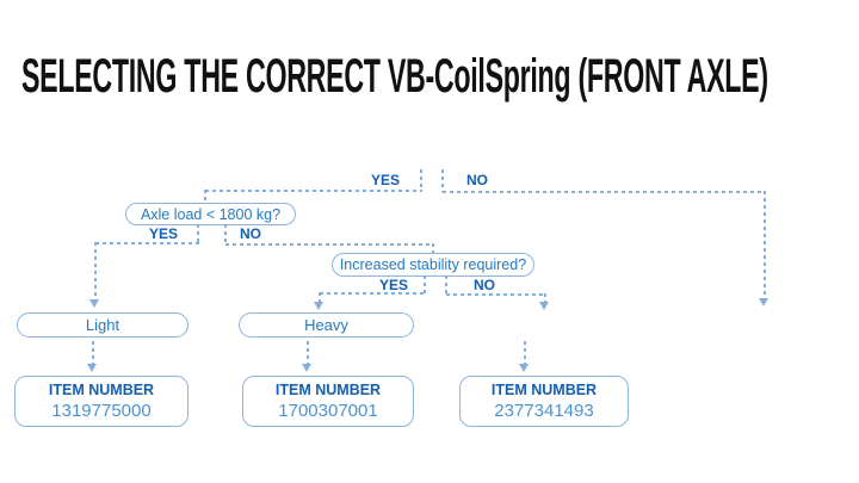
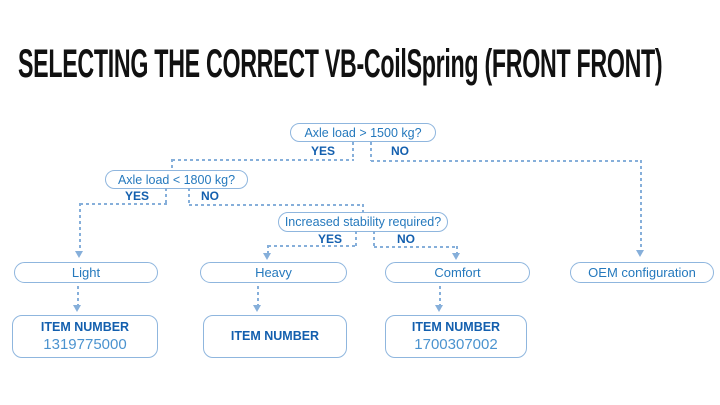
- SELECTING THE CORRECT VB-CoilSpring (FRONT AXLE)
+ SELECTING THE CORRECT VB-CoilSpring (FRONT FRONT)
+ Axle load > 1500 kg?
  YES
  NO
  Axle load < 1800 kg?
  YES
  NO
  Increased stability required?
  YES
  NO
  Light
  Heavy
+ Comfort
+ OEM configuration
  ITEM NUMBER
  1319775000
  ITEM NUMBER
- 1700307001
  ITEM NUMBER
- 2377341493
+ 1700307002
